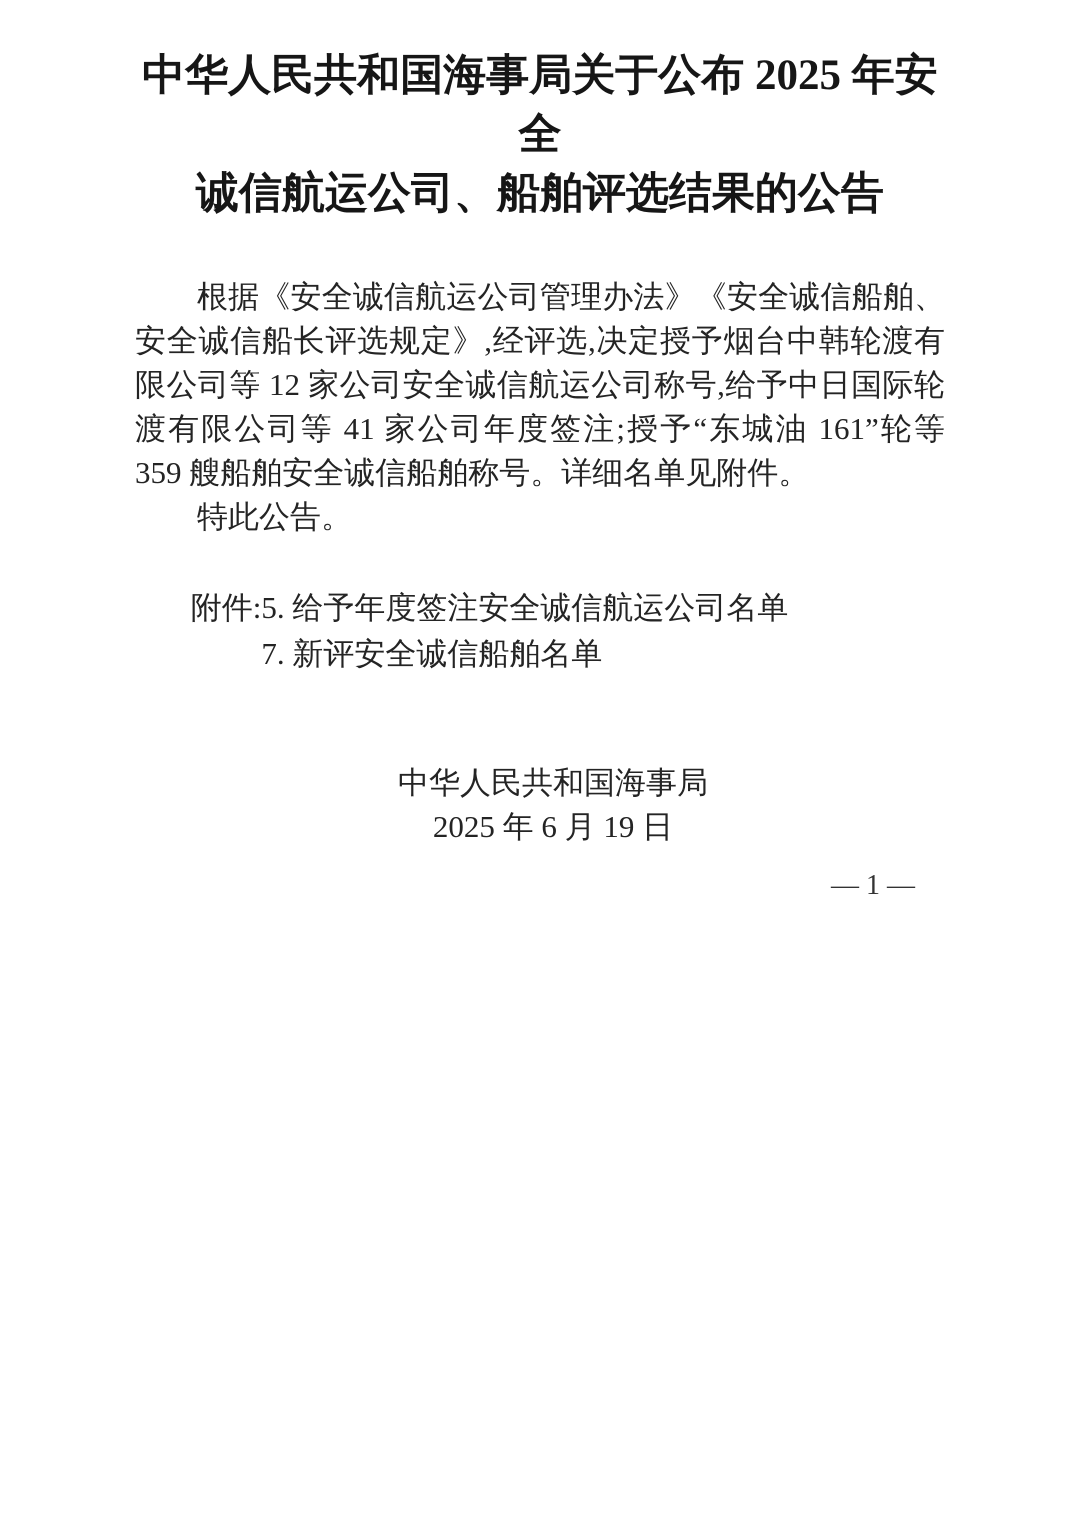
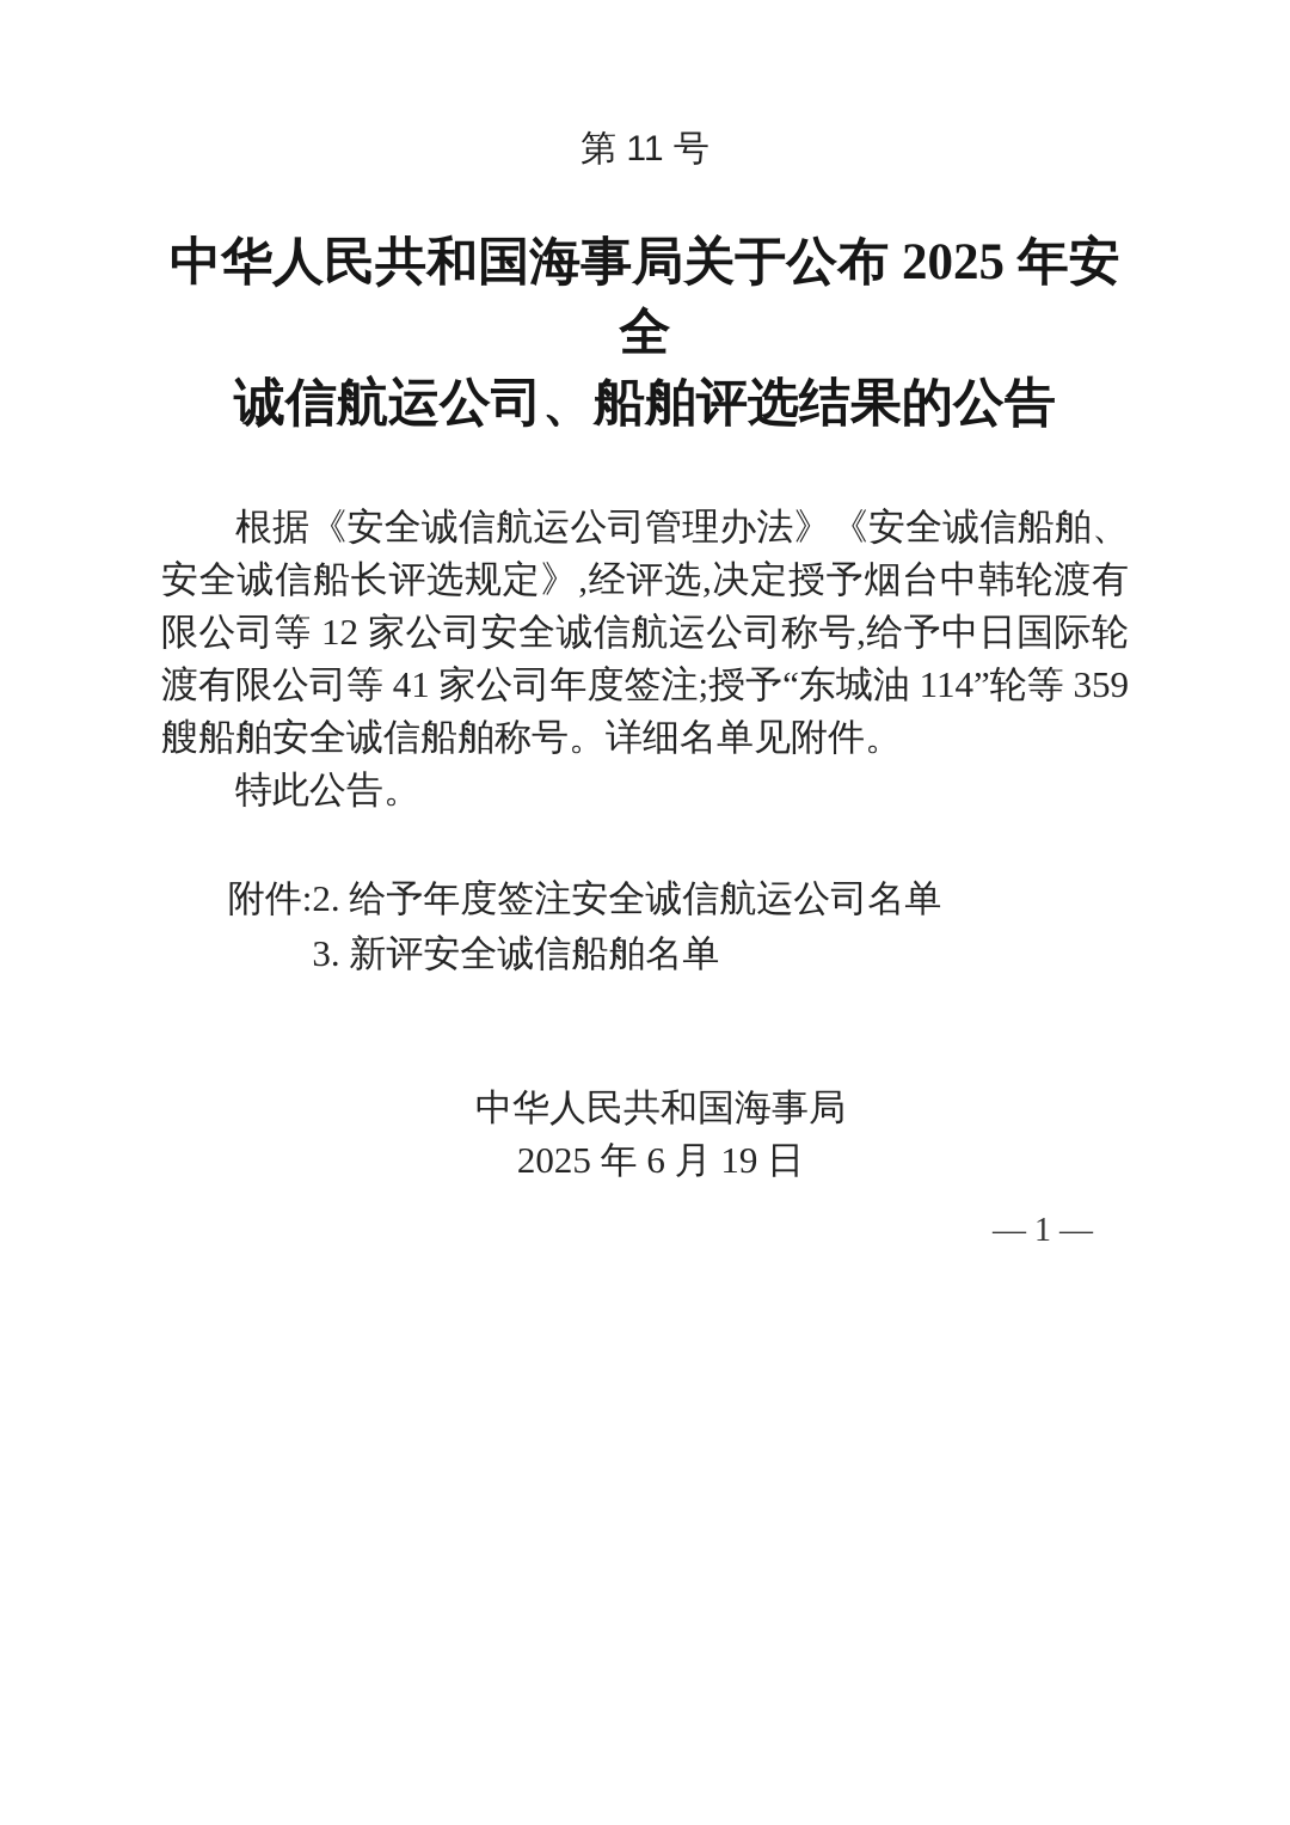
+ 第 11 号
  中华人民共和国海事局关于公布 2025 年安全
  诚信航运公司、船舶评选结果的公告
- 根据《安全诚信航运公司管理办法》《安全诚信船舶、安全诚信船长评选规定》,经评选,决定授予烟台中韩轮渡有限公司等 12 家公司安全诚信航运公司称号,给予中日国际轮渡有限公司等 41 家公司年度签注;授予“东城油 161”轮等 359 艘船舶安全诚信船舶称号。详细名单见附件。
+ 根据《安全诚信航运公司管理办法》《安全诚信船舶、安全诚信船长评选规定》,经评选,决定授予烟台中韩轮渡有限公司等 12 家公司安全诚信航运公司称号,给予中日国际轮渡有限公司等 41 家公司年度签注;授予“东城油 114”轮等 359 艘船舶安全诚信船舶称号。详细名单见附件。
  特此公告。
  附件:
- 5. 给予年度签注安全诚信航运公司名单
+ 2. 给予年度签注安全诚信航运公司名单
- 7. 新评安全诚信船舶名单
+ 3. 新评安全诚信船舶名单
  中华人民共和国海事局
  2025 年 6 月 19 日
  — 1 —
